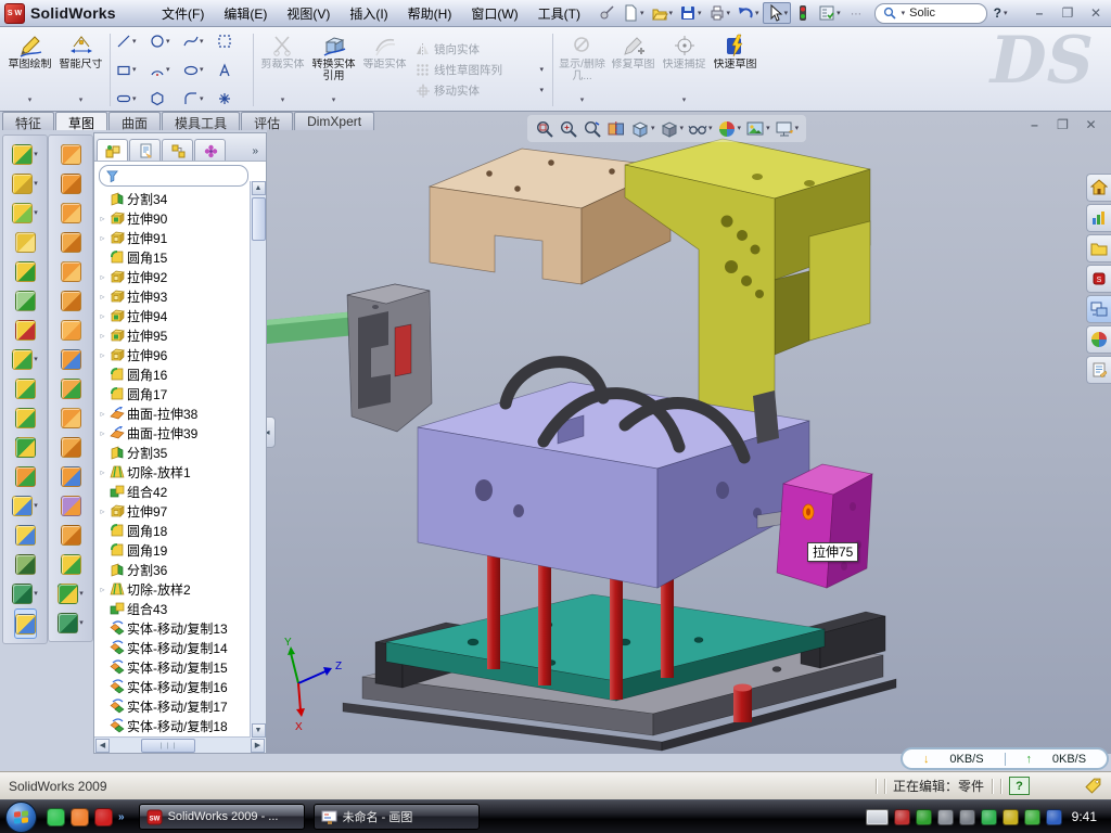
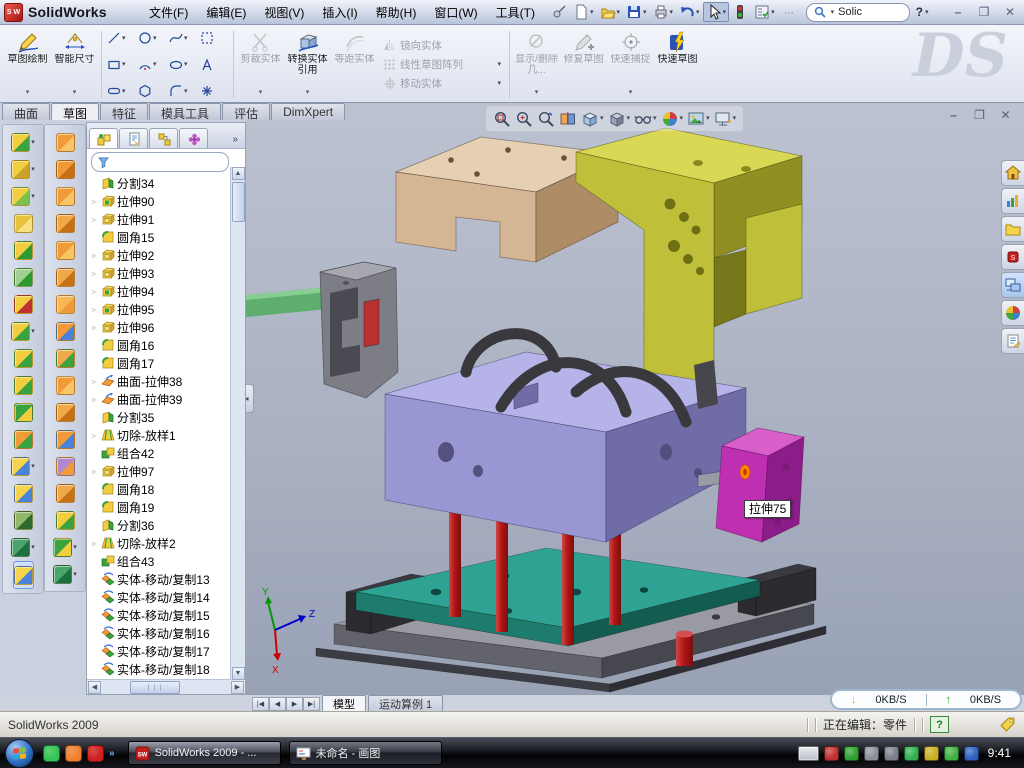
  SolidWorks
  文件(F)
  编辑(E)
  视图(V)
  插入(I)
  帮助(H)
  窗口(W)
  工具(T)
  ⋯
  Solic
  ?
  –
  ❐
  ✕
  草图绘制
  智能尺寸
  剪裁实体
  转换实体引用
  等距实体
  镜向实体
  线性草图阵列
  移动实体
  显示/删除几...
  修复草图
  快速捕捉
  快速草图
  DS
- 特征
+ 曲面
  草图
- 曲面
+ 特征
  模具工具
  评估
  DimXpert
  Y
  Z
  X
  –
  ❐
  ✕
  ◂
  拉伸75
  »
  分割34
  ▹
  拉伸90
  ▹
  拉伸91
  圆角15
  ▹
  拉伸92
  ▹
  拉伸93
  ▹
  拉伸94
  ▹
  拉伸95
  ▹
  拉伸96
  圆角16
  圆角17
  ▹
  曲面-拉伸38
  ▹
  曲面-拉伸39
  分割35
  ▹
  切除-放样1
  组合42
  ▹
  拉伸97
  圆角18
  圆角19
  分割36
  ▹
  切除-放样2
  组合43
  实体-移动/复制13
  实体-移动/复制14
  实体-移动/复制15
  实体-移动/复制16
  实体-移动/复制17
  实体-移动/复制18
+ 模型
+ 运动算例 1
  ↓
  0KB/S
  ↑
  0KB/S
  SolidWorks 2009
  正在编辑：零件
  ?
  »
  SolidWorks 2009 - ...
  未命名 - 画图
  9:41
